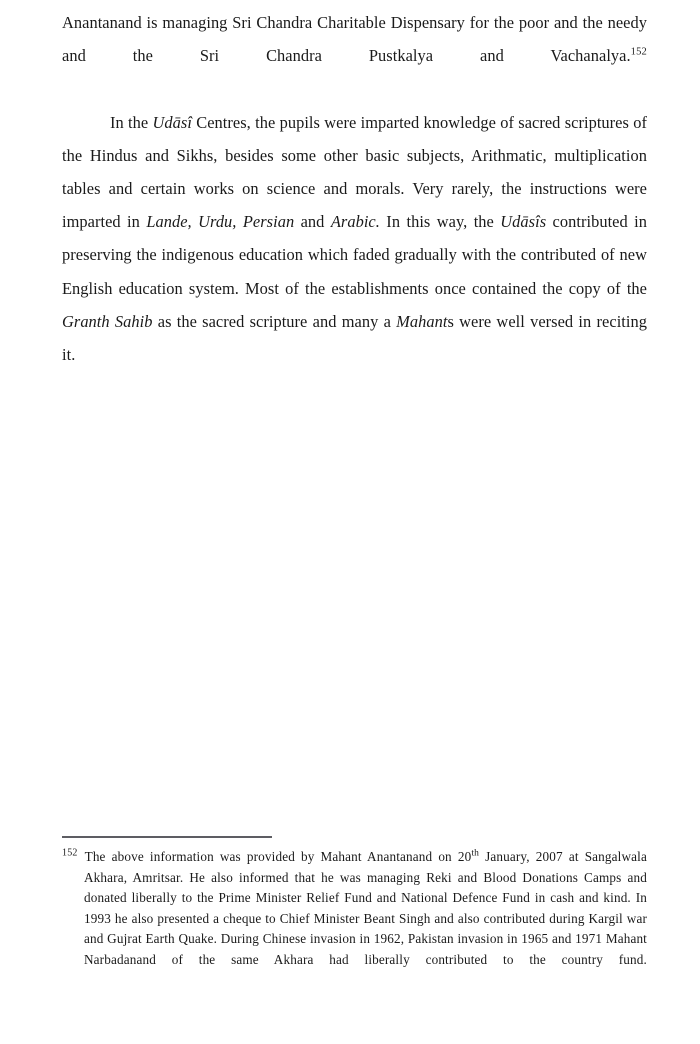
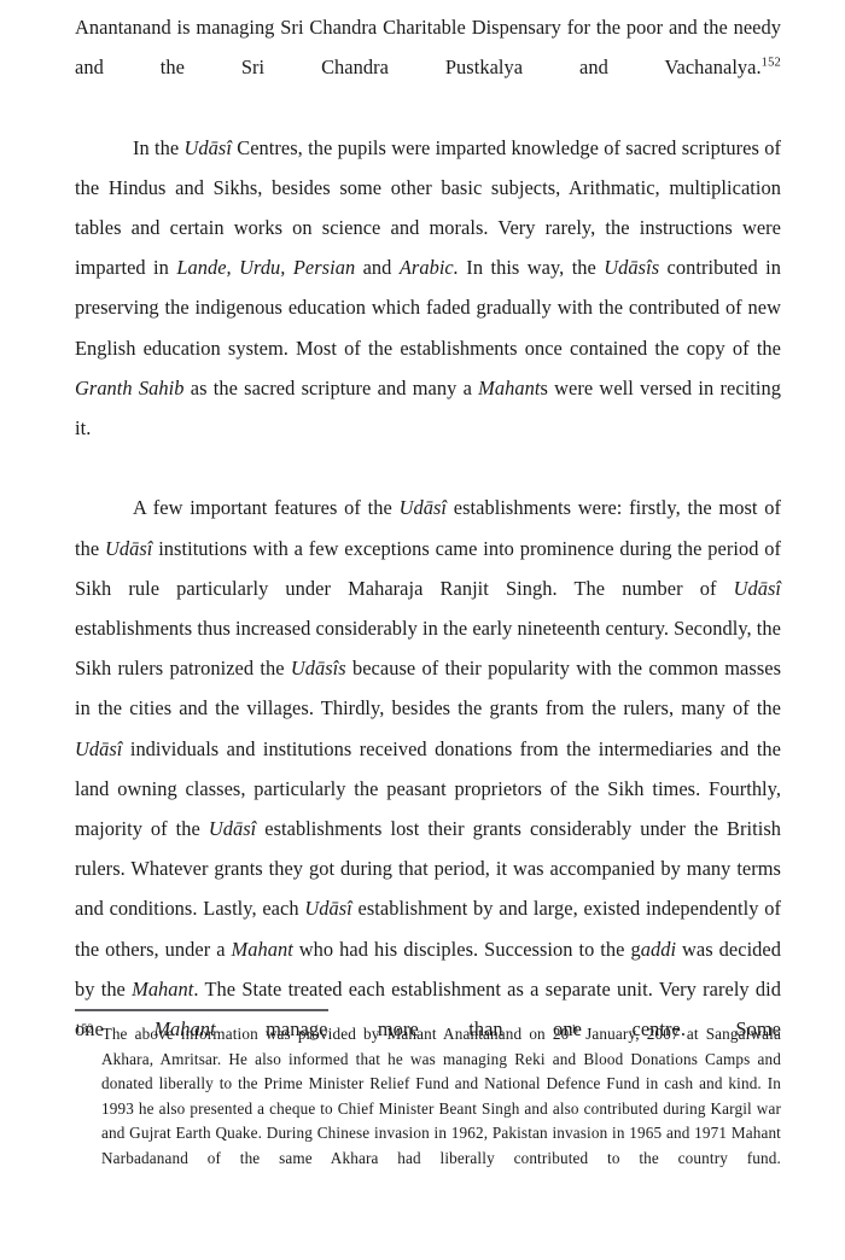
  Anantanand is managing Sri Chandra Charitable Dispensary for the poor and the needy and the Sri Chandra Pustkalya and Vachanalya.152
  In the Udāsî Centres, the pupils were imparted knowledge of sacred scriptures of the Hindus and Sikhs, besides some other basic subjects, Arithmatic, multiplication tables and certain works on science and morals. Very rarely, the instructions were imparted in Lande, Urdu, Persian and Arabic. In this way, the Udāsîs contributed in preserving the indigenous education which faded gradually with the contributed of new English education system. Most of the establishments once contained the copy of the Granth Sahib as the sacred scripture and many a Mahants were well versed in reciting it.
+ A few important features of the Udāsî establishments were: firstly, the most of the Udāsî institutions with a few exceptions came into prominence during the period of Sikh rule particularly under Maharaja Ranjit Singh. The number of Udāsî establishments thus increased considerably in the early nineteenth century. Secondly, the Sikh rulers patronized the Udāsîs because of their popularity with the common masses in the cities and the villages. Thirdly, besides the grants from the rulers, many of the Udāsî individuals and institutions received donations from the intermediaries and the land owning classes, particularly the peasant proprietors of the Sikh times. Fourthly, majority of the Udāsî establishments lost their grants considerably under the British rulers. Whatever grants they got during that period, it was accompanied by many terms and conditions. Lastly, each Udāsî establishment by and large, existed independently of the others, under a Mahant who had his disciples. Succession to the gaddi was decided by the Mahant. The State treated each establishment as a separate unit. Very rarely did one Mahant manage more than one centre. Some
  152 The above information was provided by Mahant Anantanand on 20th January, 2007 at Sangalwala Akhara, Amritsar. He also informed that he was managing Reki and Blood Donations Camps and donated liberally to the Prime Minister Relief Fund and National Defence Fund in cash and kind. In 1993 he also presented a cheque to Chief Minister Beant Singh and also contributed during Kargil war and Gujrat Earth Quake. During Chinese invasion in 1962, Pakistan invasion in 1965 and 1971 Mahant Narbadanand of the same Akhara had liberally contributed to the country fund.
